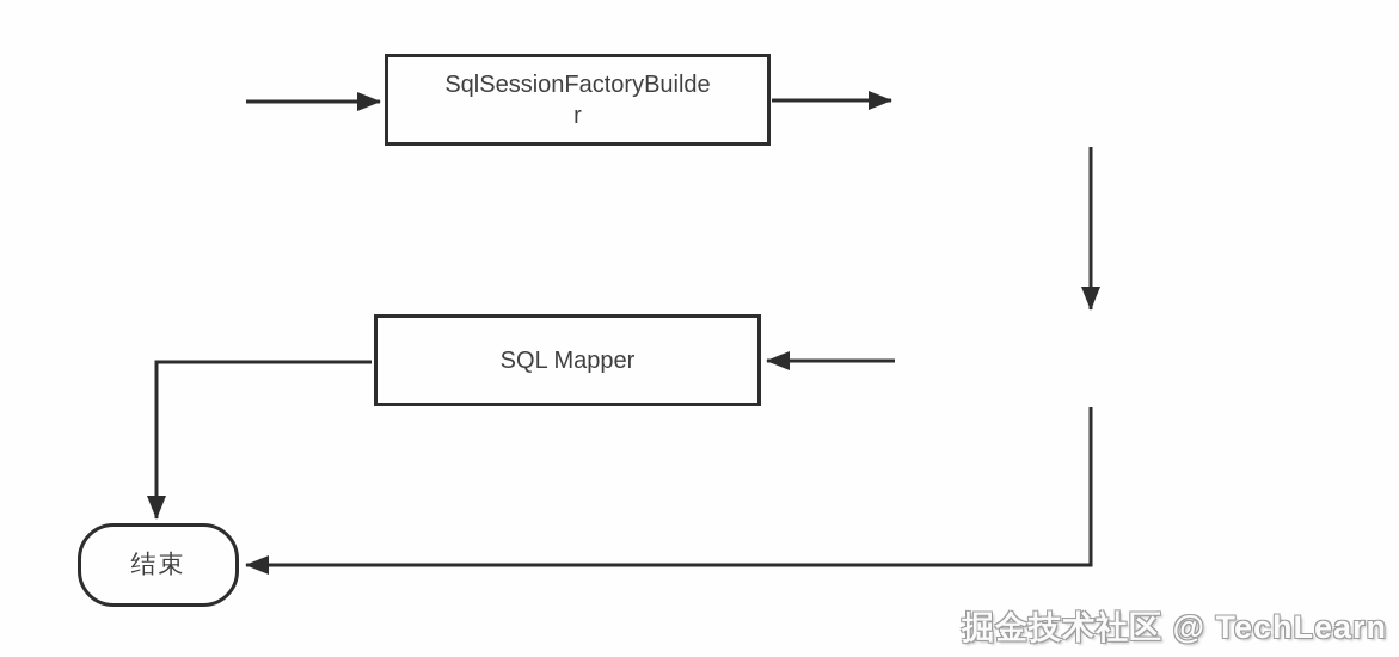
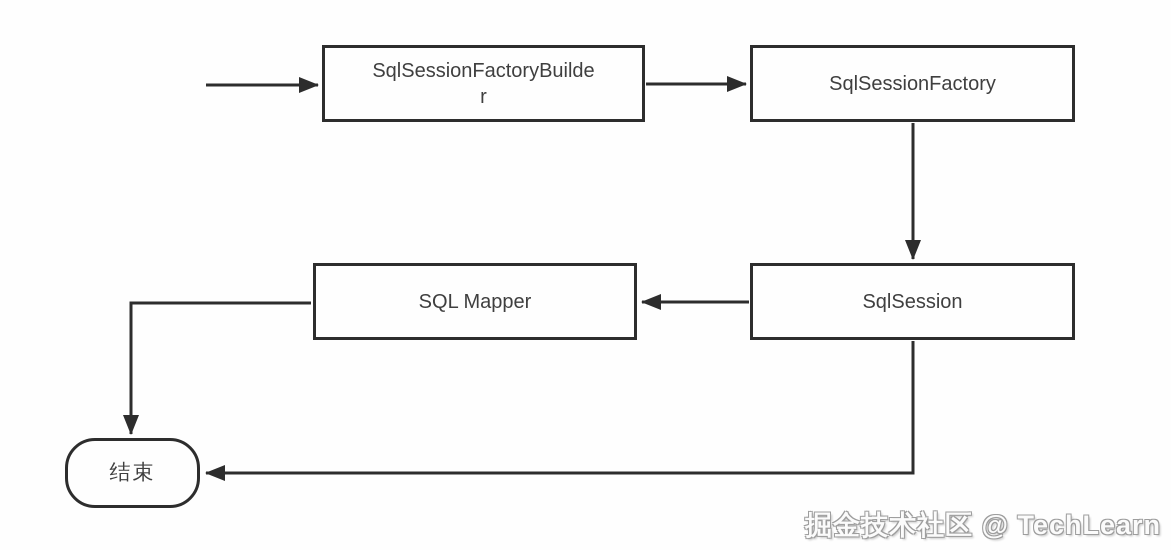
  SqlSessionFactoryBuilde
  r
+ SqlSessionFactory
+ SqlSession
  SQL Mapper
  结束
  掘金技术社区 @ TechLearn
